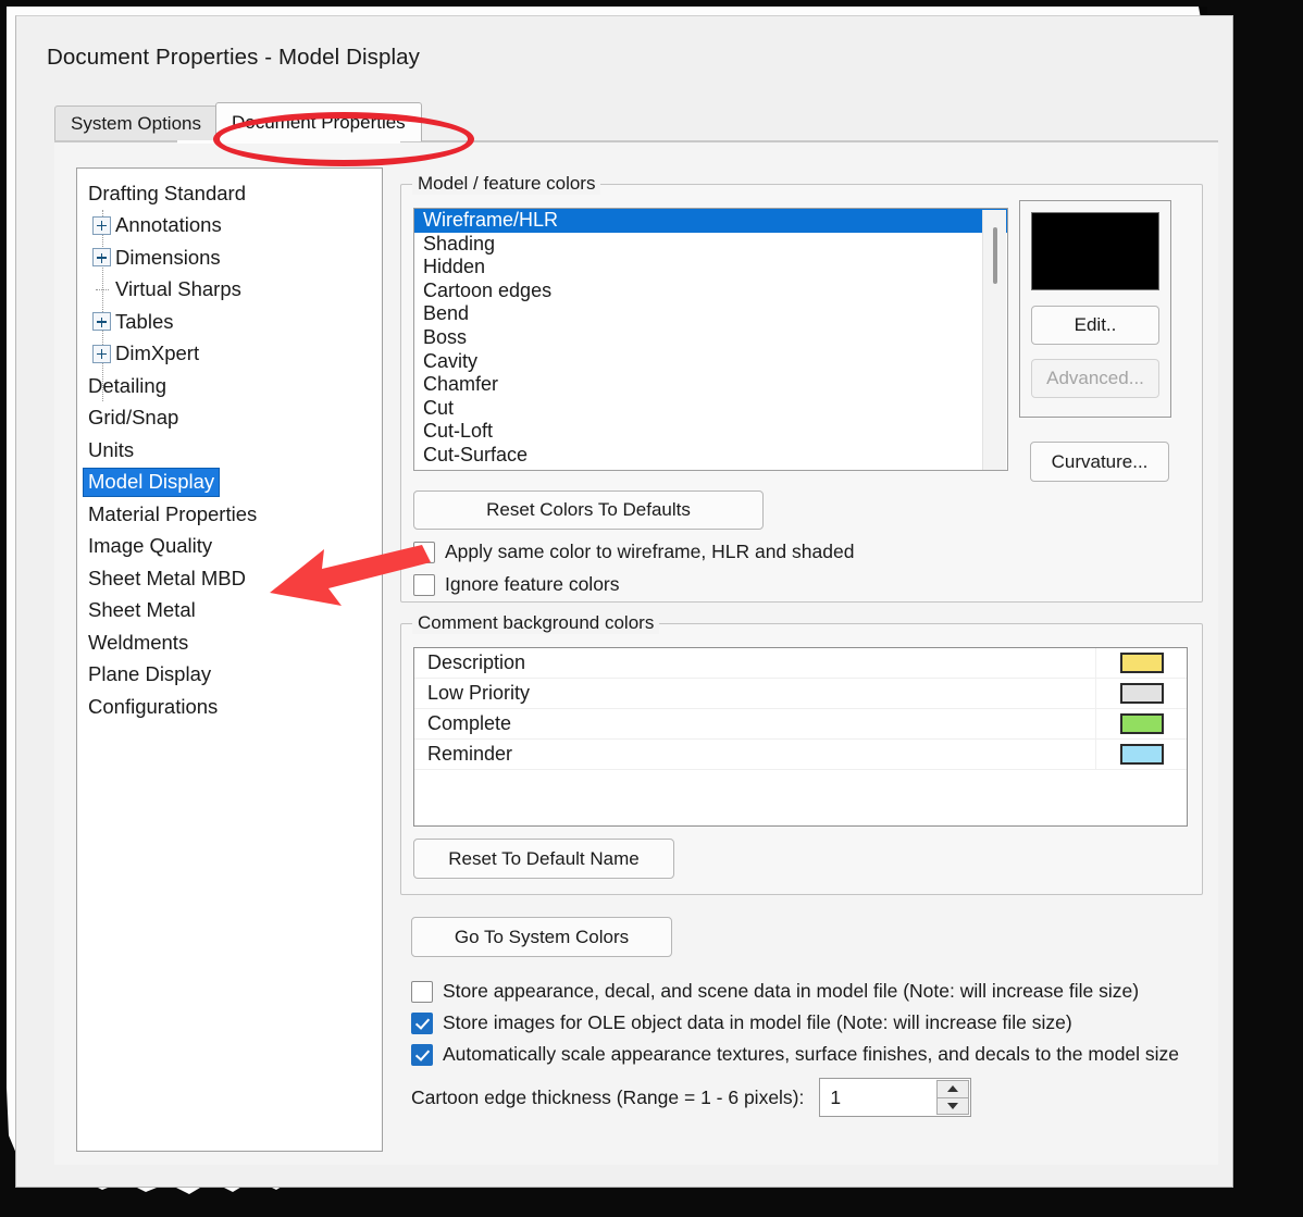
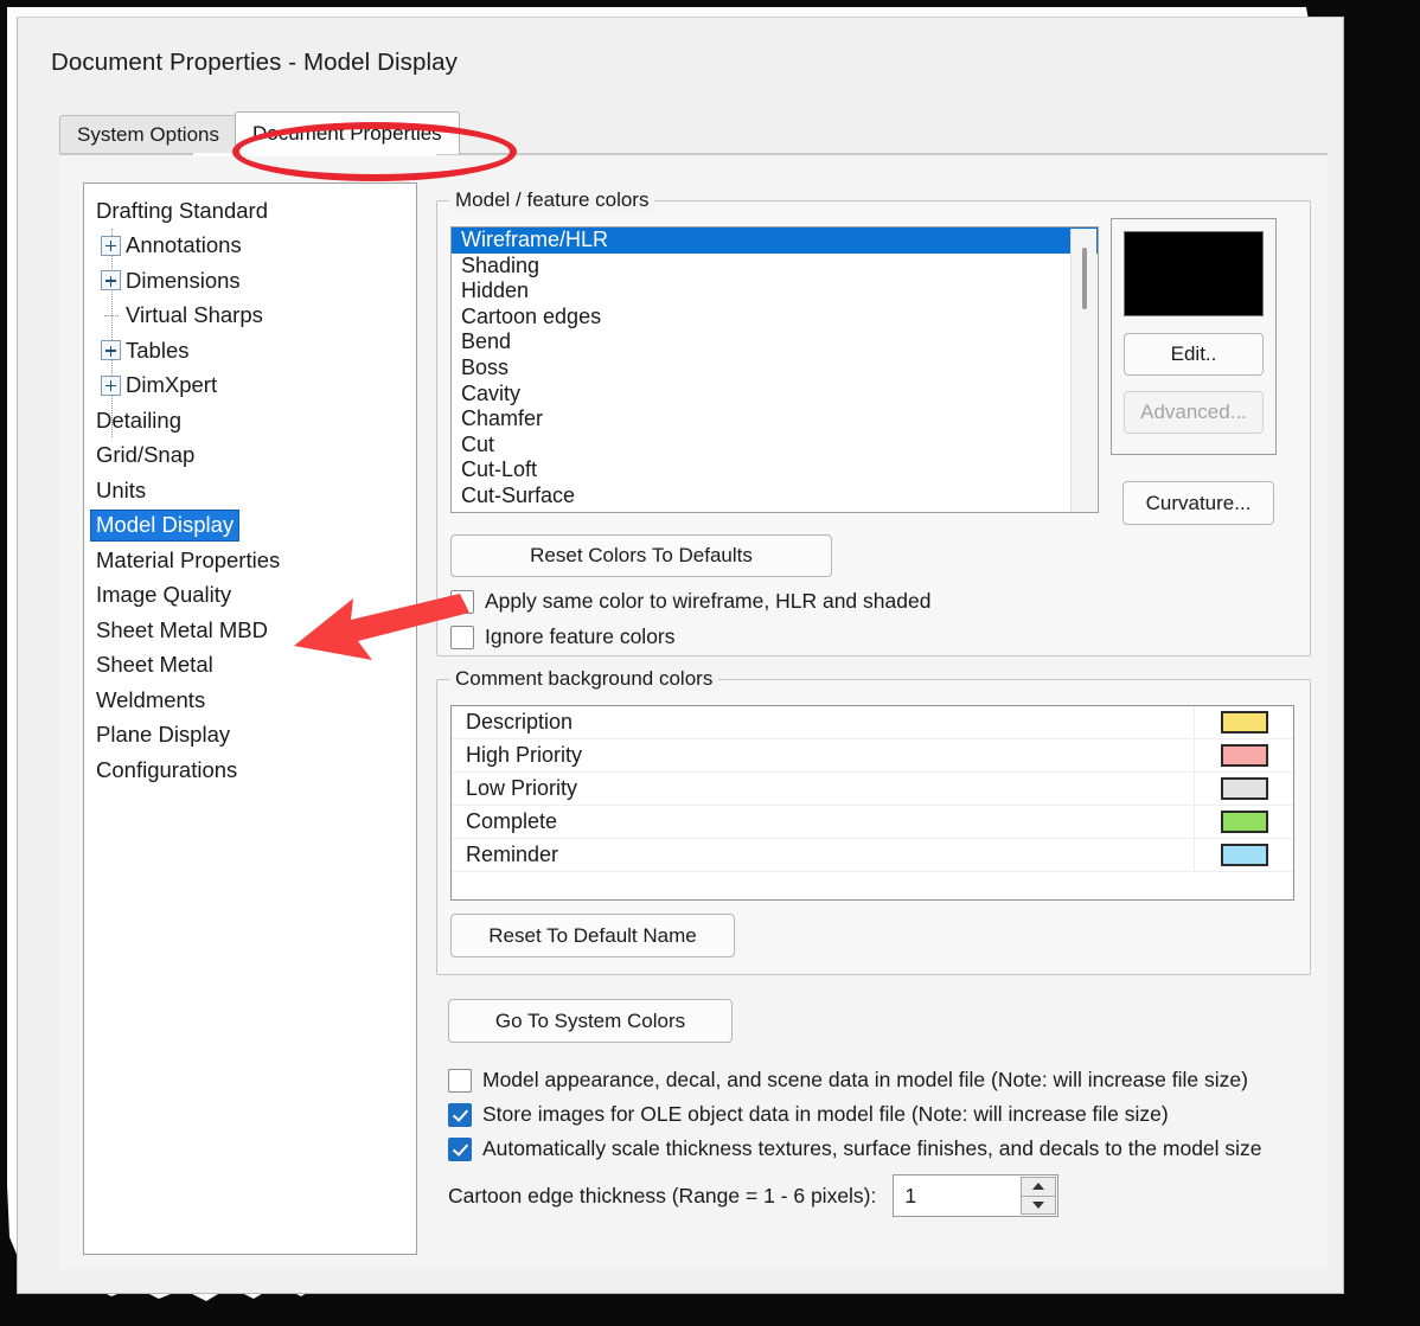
  Document Properties - Model Display
  System Options
  Document Properties
  Drafting Standard
  Annotations
  Dimensions
  Virtual Sharps
  Tables
  DimXpert
  Detailing
  Grid/Snap
  Units
  Model Display
  Material Properties
  Image Quality
  Sheet Metal MBD
  Sheet Metal
  Weldments
  Plane Display
  Configurations
  Model / feature colors
  Wireframe/HLR
  Shading
  Hidden
  Cartoon edges
  Bend
  Boss
  Cavity
  Chamfer
  Cut
  Cut-Loft
  Cut-Surface
  Edit..
  Advanced...
  Curvature...
  Reset Colors To Defaults
  Apply same color to wireframe, HLR and shaded
  Ignore feature colors
  Comment background colors
  Description
+ High Priority
  Low Priority
  Complete
  Reminder
  Reset To Default Name
  Go To System Colors
- Store appearance, decal, and scene data in model file (Note: will increase file size)
+ Model appearance, decal, and scene data in model file (Note: will increase file size)
  Store images for OLE object data in model file (Note: will increase file size)
- Automatically scale appearance textures, surface finishes, and decals to the model size
+ Automatically scale thickness textures, surface finishes, and decals to the model size
  Cartoon edge thickness (Range = 1 - 6 pixels):
  1
